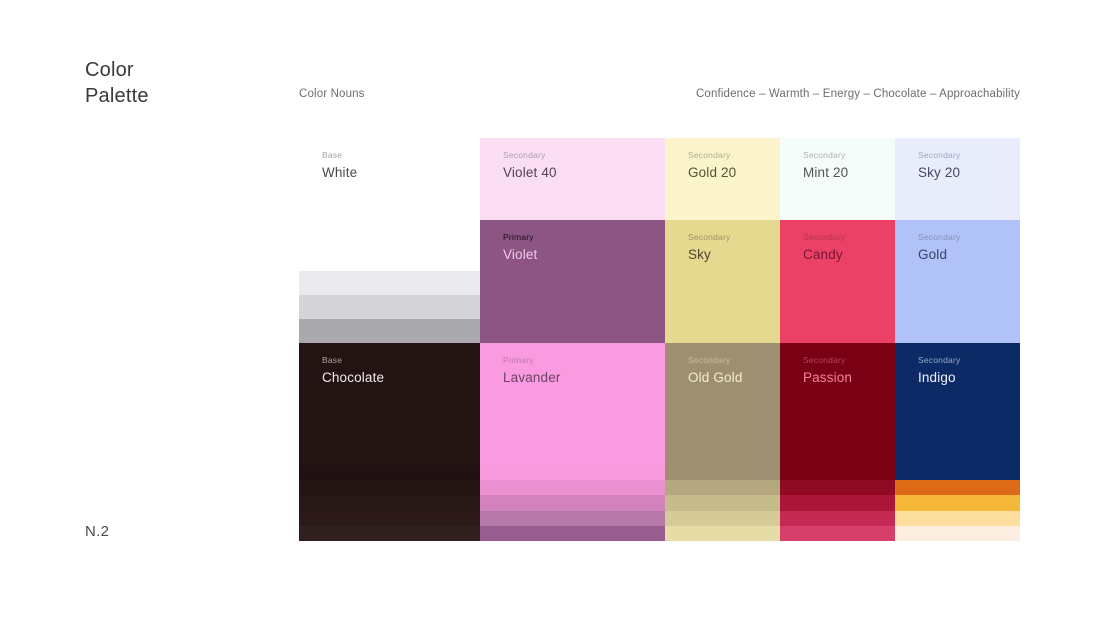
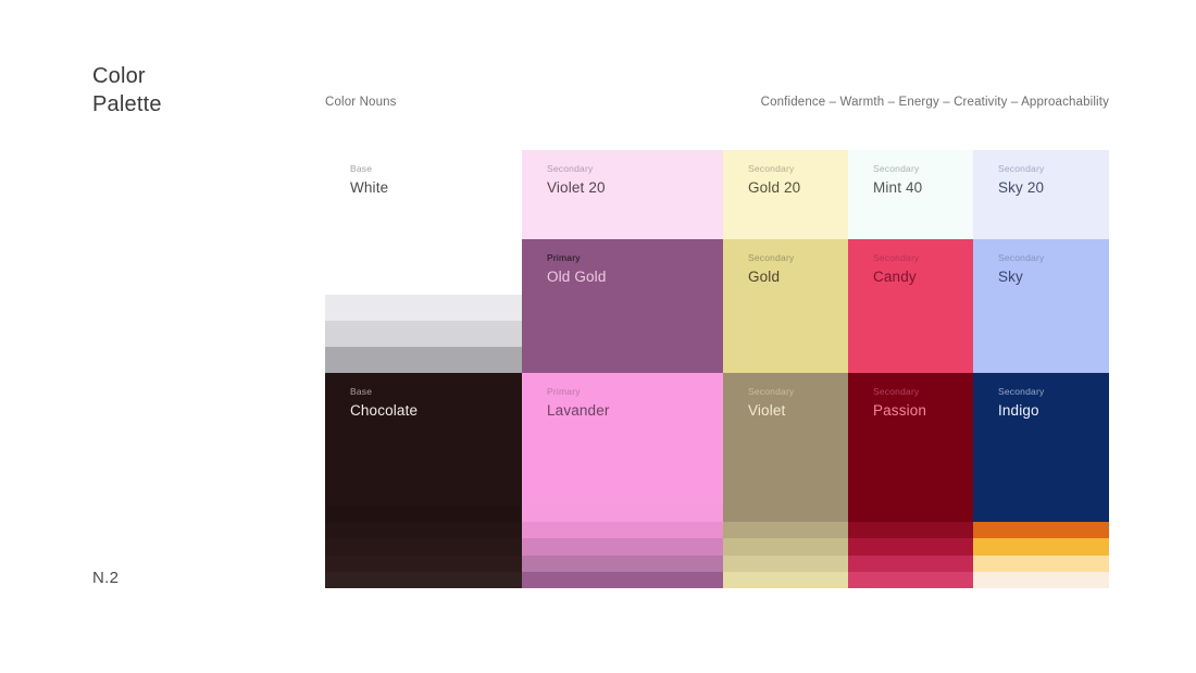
  Color
  Palette
  Color Nouns
- Confidence – Warmth – Energy – Chocolate – Approachability
+ Confidence – Warmth – Energy – Creativity – Approachability
  N.2
  Base
  White
  Secondary
- Violet 40
+ Violet 20
  Secondary
  Gold 20
  Secondary
- Mint 20
+ Mint 40
  Secondary
  Sky 20
  Primary
- Violet
+ Old Gold
  Secondary
- Sky
+ Gold
  Secondary
  Candy
  Secondary
- Gold
+ Sky
  Base
  Chocolate
  Primary
  Lavander
  Secondary
- Old Gold
+ Violet
  Secondary
  Passion
  Secondary
  Indigo
